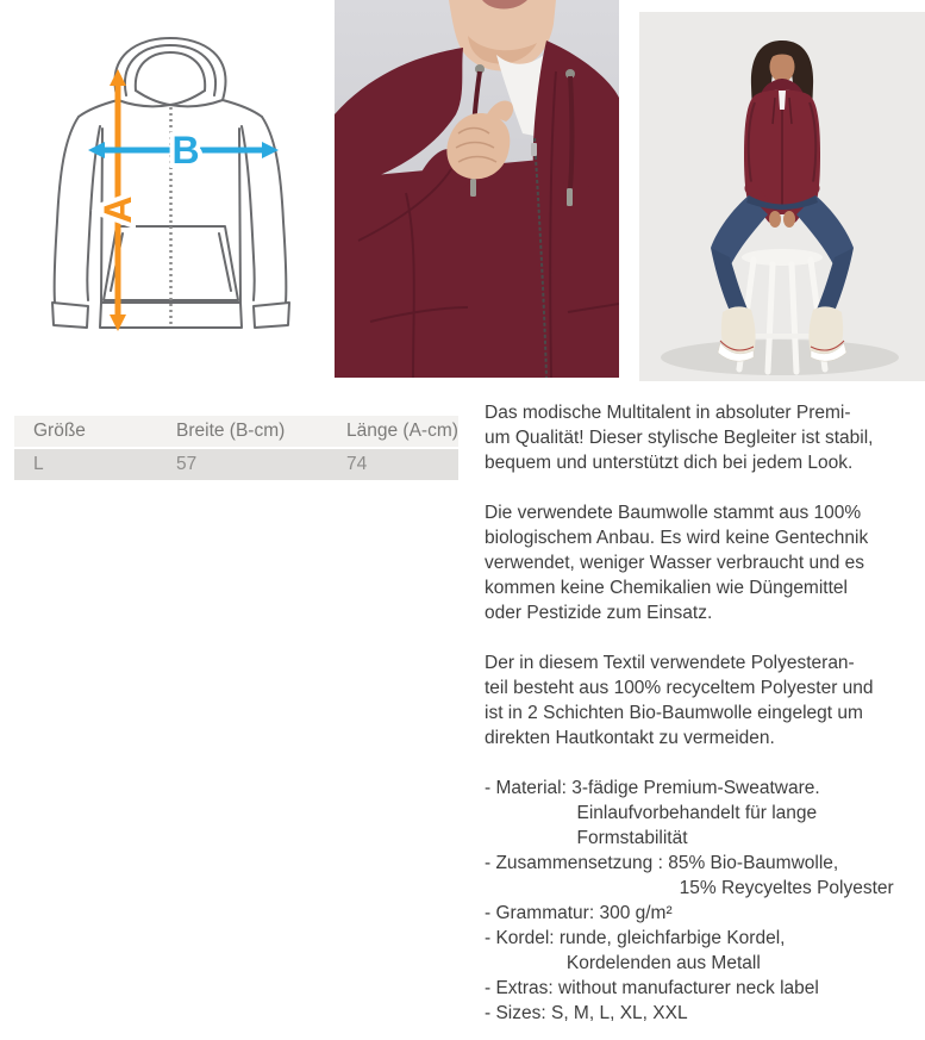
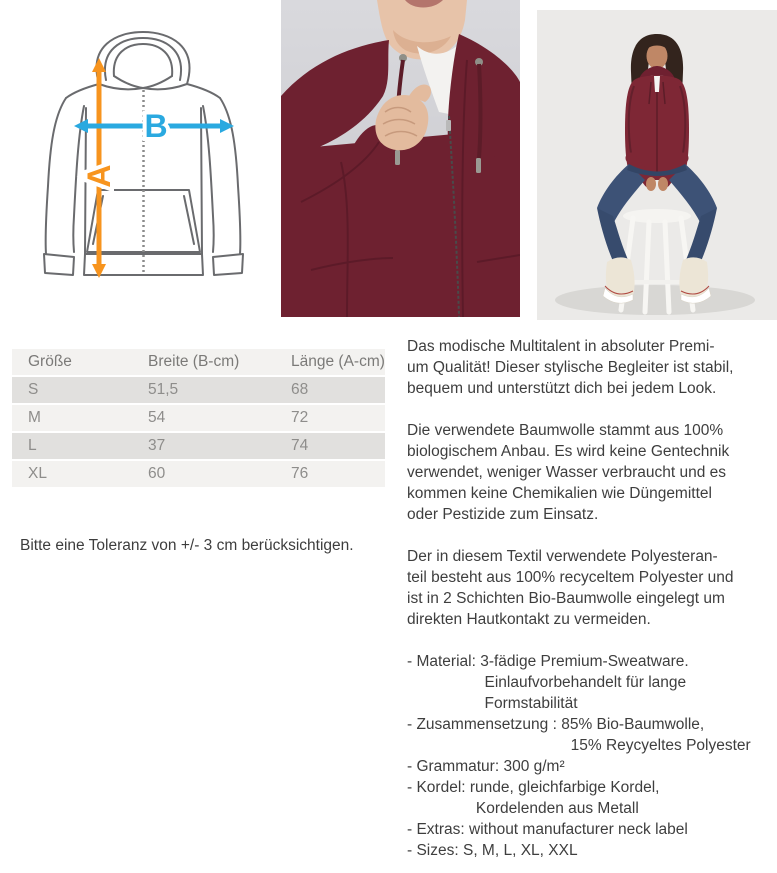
  B
  Größe	Breite (B-cm)	Länge (A-cm)
+ S	51,5	68
+ M	54	72
- L	57	74
+ L	37	74
+ XL	60	76
+ Bitte eine Toleranz von +/- 3 cm berücksichtigen.
  Das modische Multitalent in absoluter Premi-
  um Qualität! Dieser stylische Begleiter ist stabil,
  bequem und unterstützt dich bei jedem Look.
  Die verwendete Baumwolle stammt aus 100%
  biologischem Anbau. Es wird keine Gentechnik
  verwendet, weniger Wasser verbraucht und es
  kommen keine Chemikalien wie Düngemittel
  oder Pestizide zum Einsatz.
  Der in diesem Textil verwendete Polyesteran-
  teil besteht aus 100% recyceltem Polyester und
  ist in 2 Schichten Bio-Baumwolle eingelegt um
  direkten Hautkontakt zu vermeiden.
  - Material: 3-fädige Premium-Sweatware.
  Einlaufvorbehandelt für lange
  Formstabilität
  - Zusammensetzung : 85% Bio-Baumwolle,
  15% Reycyeltes Polyester
  - Grammatur: 300 g/m²
  - Kordel: runde, gleichfarbige Kordel,
  Kordelenden aus Metall
  - Extras: without manufacturer neck label
  - Sizes: S, M, L, XL, XXL
